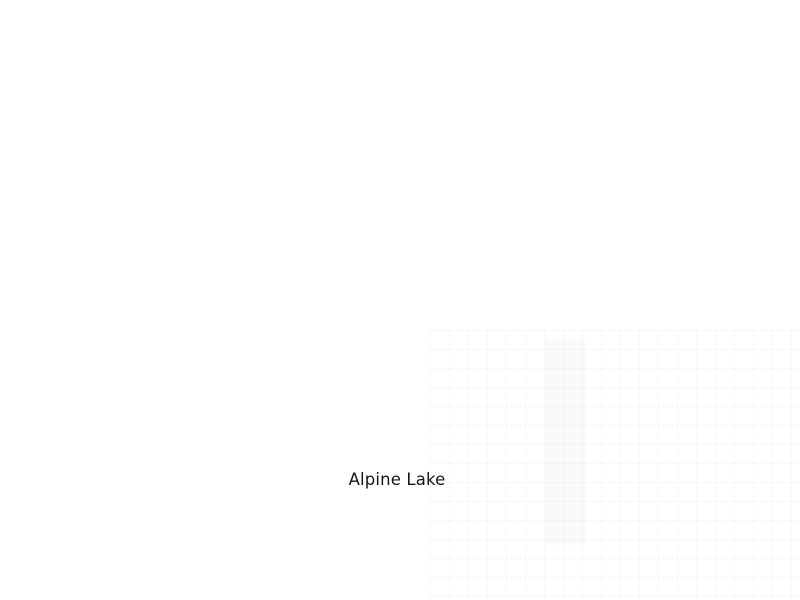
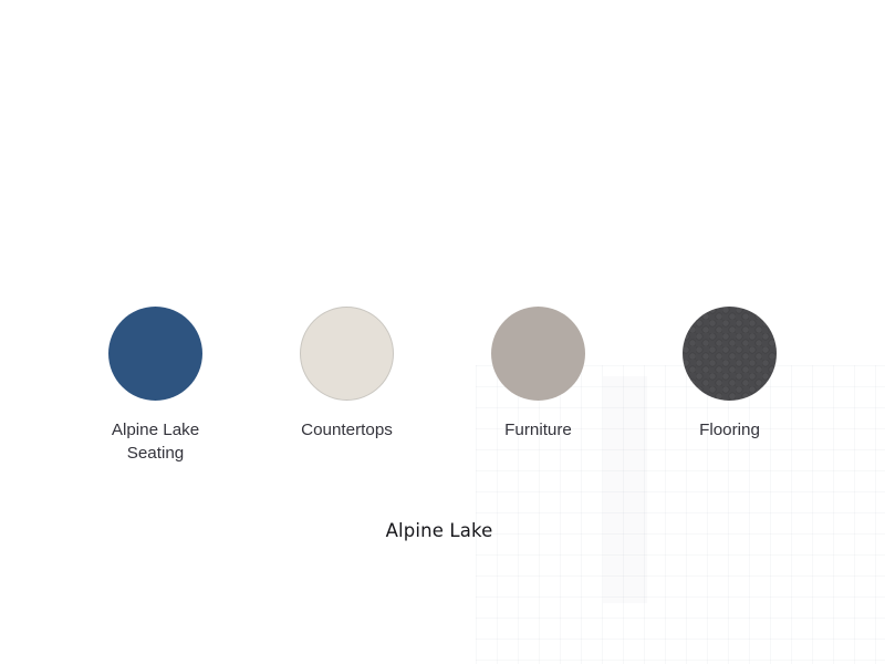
+ Alpine Lake Seating
+ Countertops
+ Furniture
+ Flooring
  Alpine Lake
